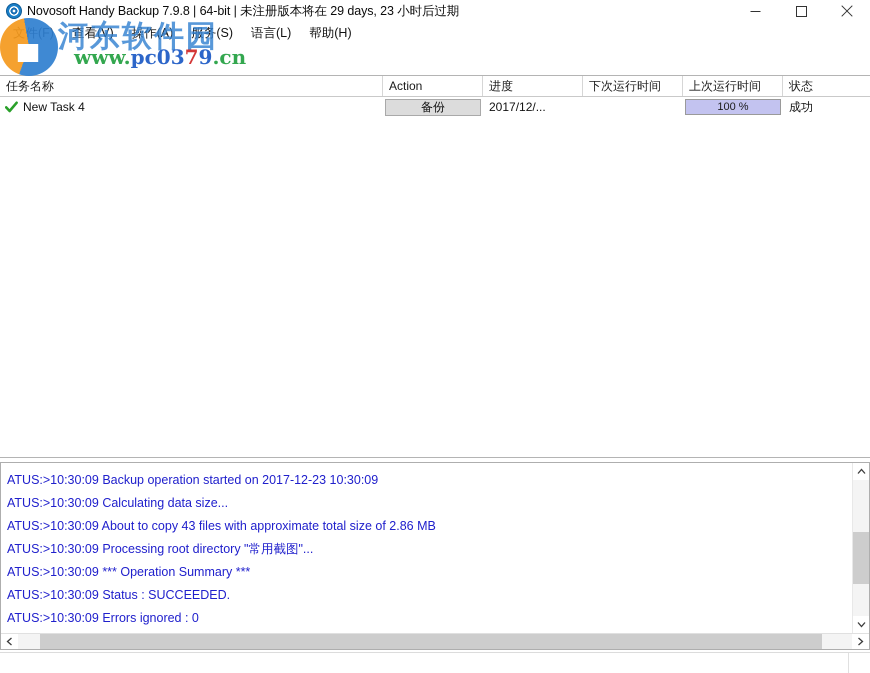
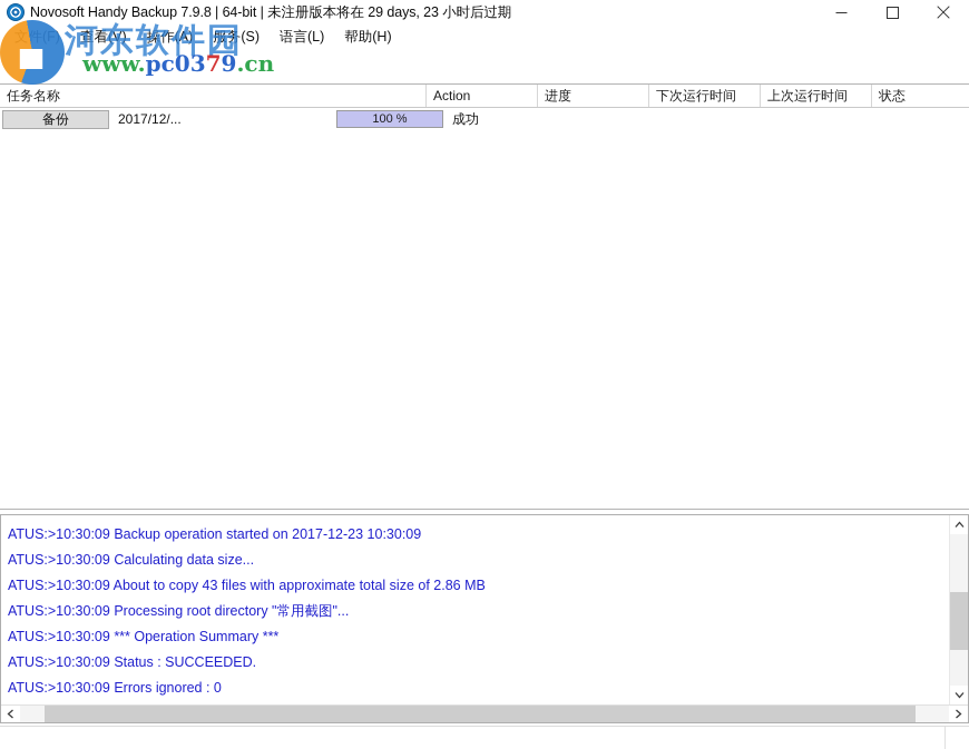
  Novosoft Handy Backup 7.9.8 | 64-bit | 未注册版本将在 29 days, 23 小时后过期
  查看(V)
  操作(A)
  服务(S)
  语言(L)
  帮助(H)
  任务名称
  Action
  进度
  下次运行时间
  上次运行时间
  状态
- New Task 4
  备份
  2017/12/...
  100 %
  成功
  ATUS:>10:30:09 Backup operation started on 2017-12-23 10:30:09
  ATUS:>10:30:09 Calculating data size...
  ATUS:>10:30:09 About to copy 43 files with approximate total size of 2.86 MB
  ATUS:>10:30:09 Processing root directory "常用截图"...
  ATUS:>10:30:09 *** Operation Summary ***
  ATUS:>10:30:09 Status : SUCCEEDED.
  ATUS:>10:30:09 Errors ignored : 0
  河东软件园
  www.pc0379.cn
